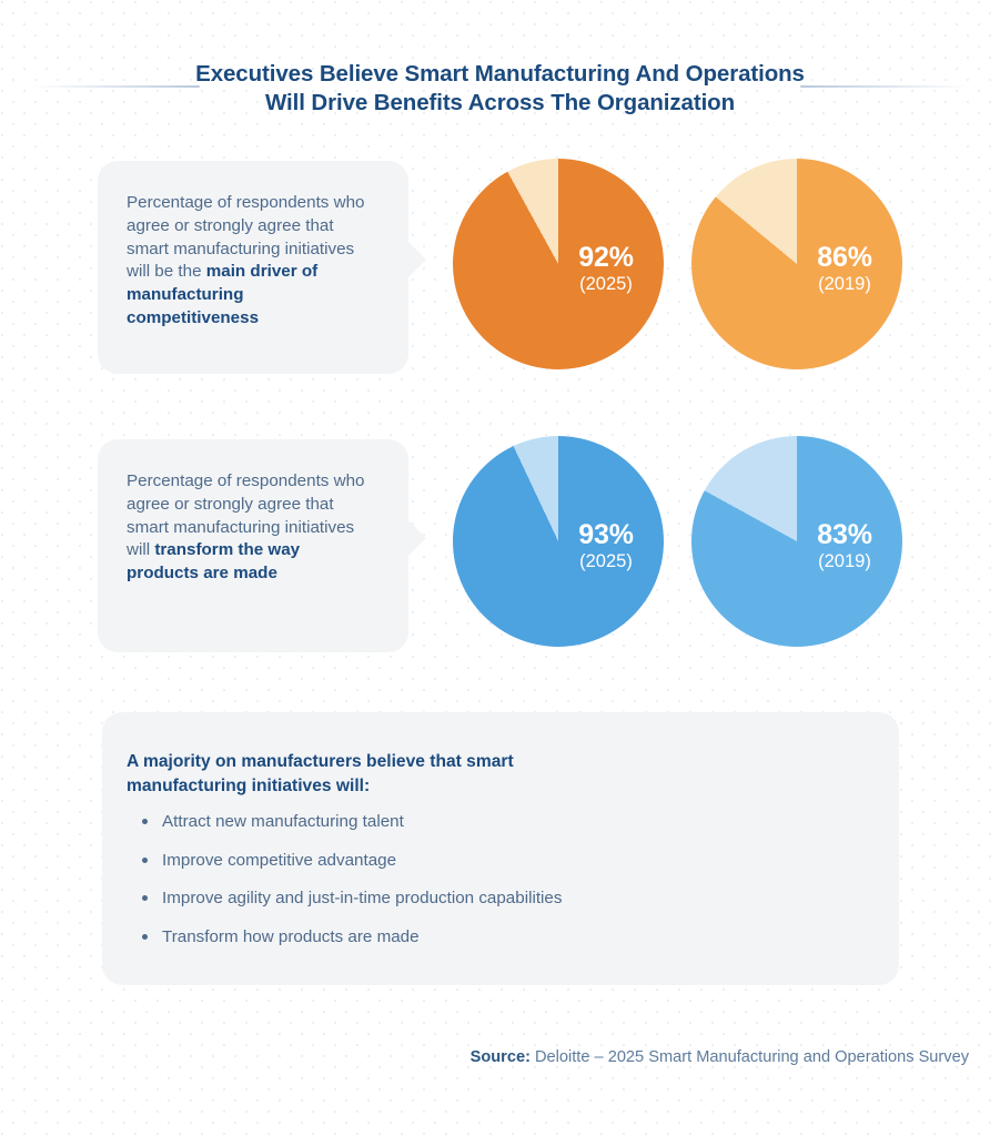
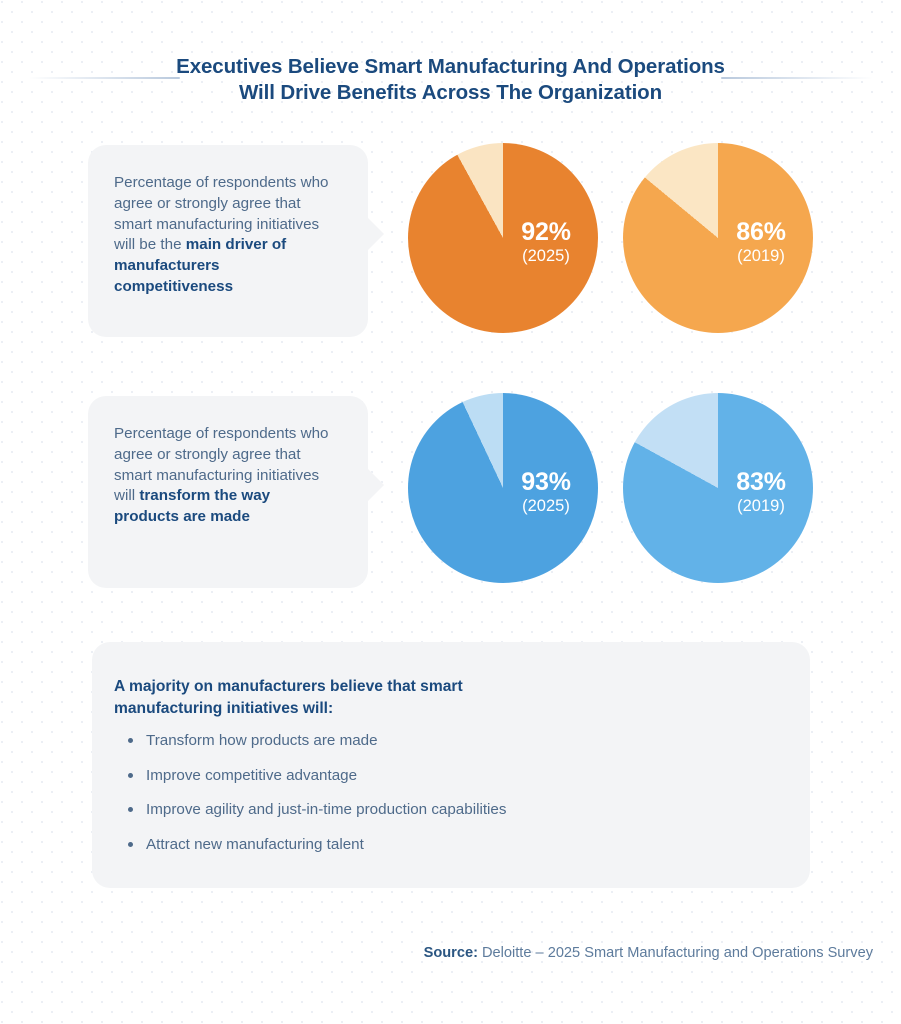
  Executives Believe Smart Manufacturing And Operations
  Will Drive Benefits Across The Organization
- Percentage of respondents who agree or strongly agree that smart manufacturing initiatives will be the main driver of manufacturing competitiveness
+ Percentage of respondents who agree or strongly agree that smart manufacturing initiatives will be the main driver of manufacturers competitiveness
  92%
  (2025)
  86%
  (2019)
  Percentage of respondents who agree or strongly agree that smart manufacturing initiatives will transform the way products are made
  93%
  (2025)
  83%
  (2019)
  A majority on manufacturers believe that smart manufacturing initiatives will:
- Attract new manufacturing talent
+ Transform how products are made
  Improve competitive advantage
  Improve agility and just-in-time production capabilities
- Transform how products are made
+ Attract new manufacturing talent
  Source: Deloitte – 2025 Smart Manufacturing and Operations Survey
